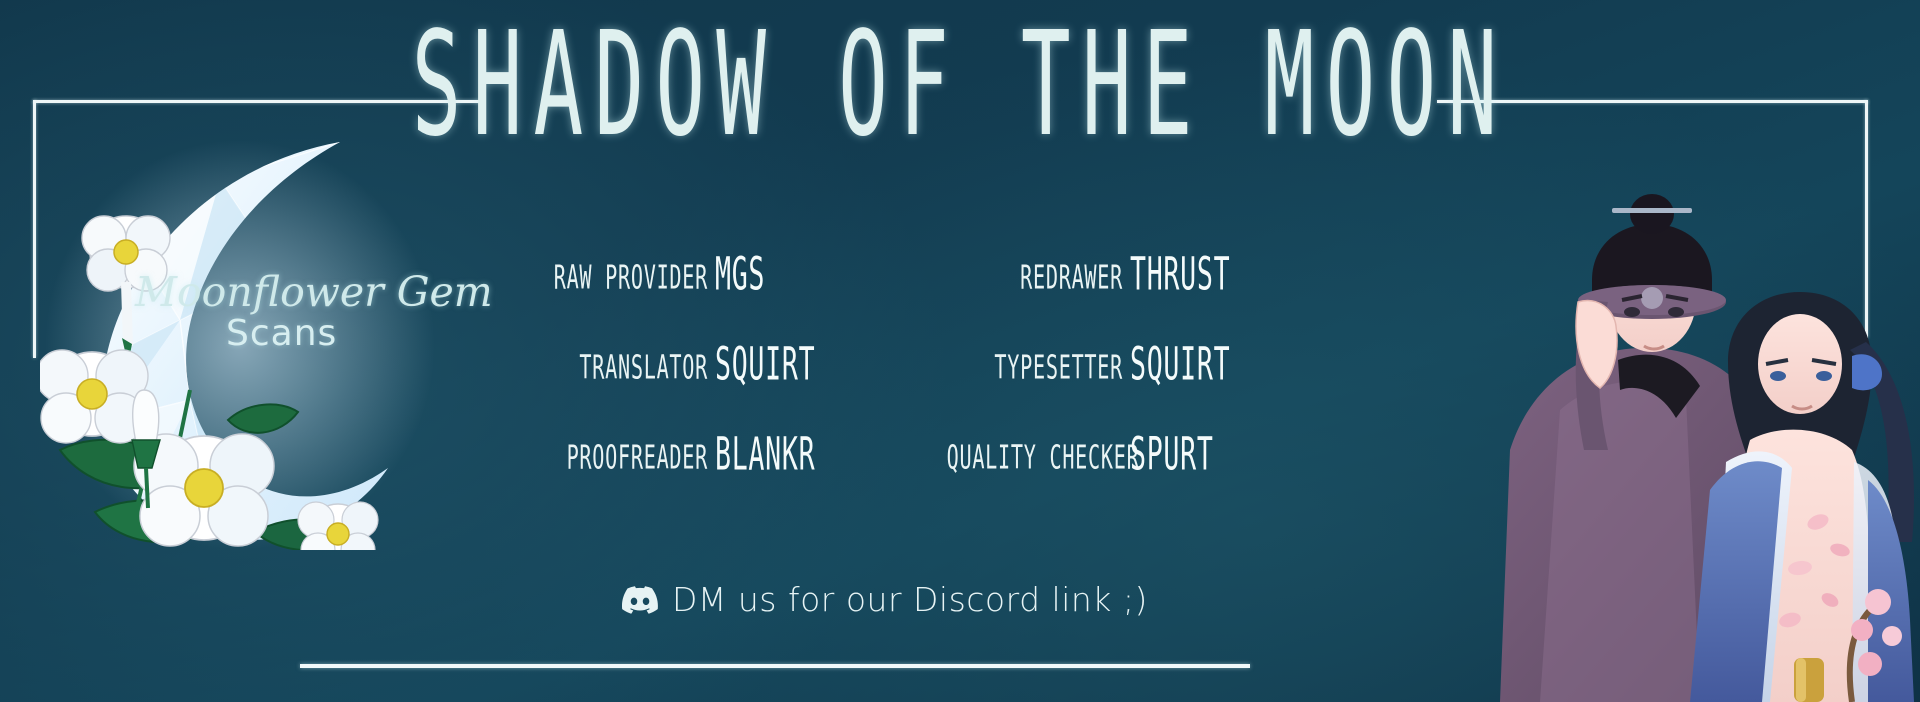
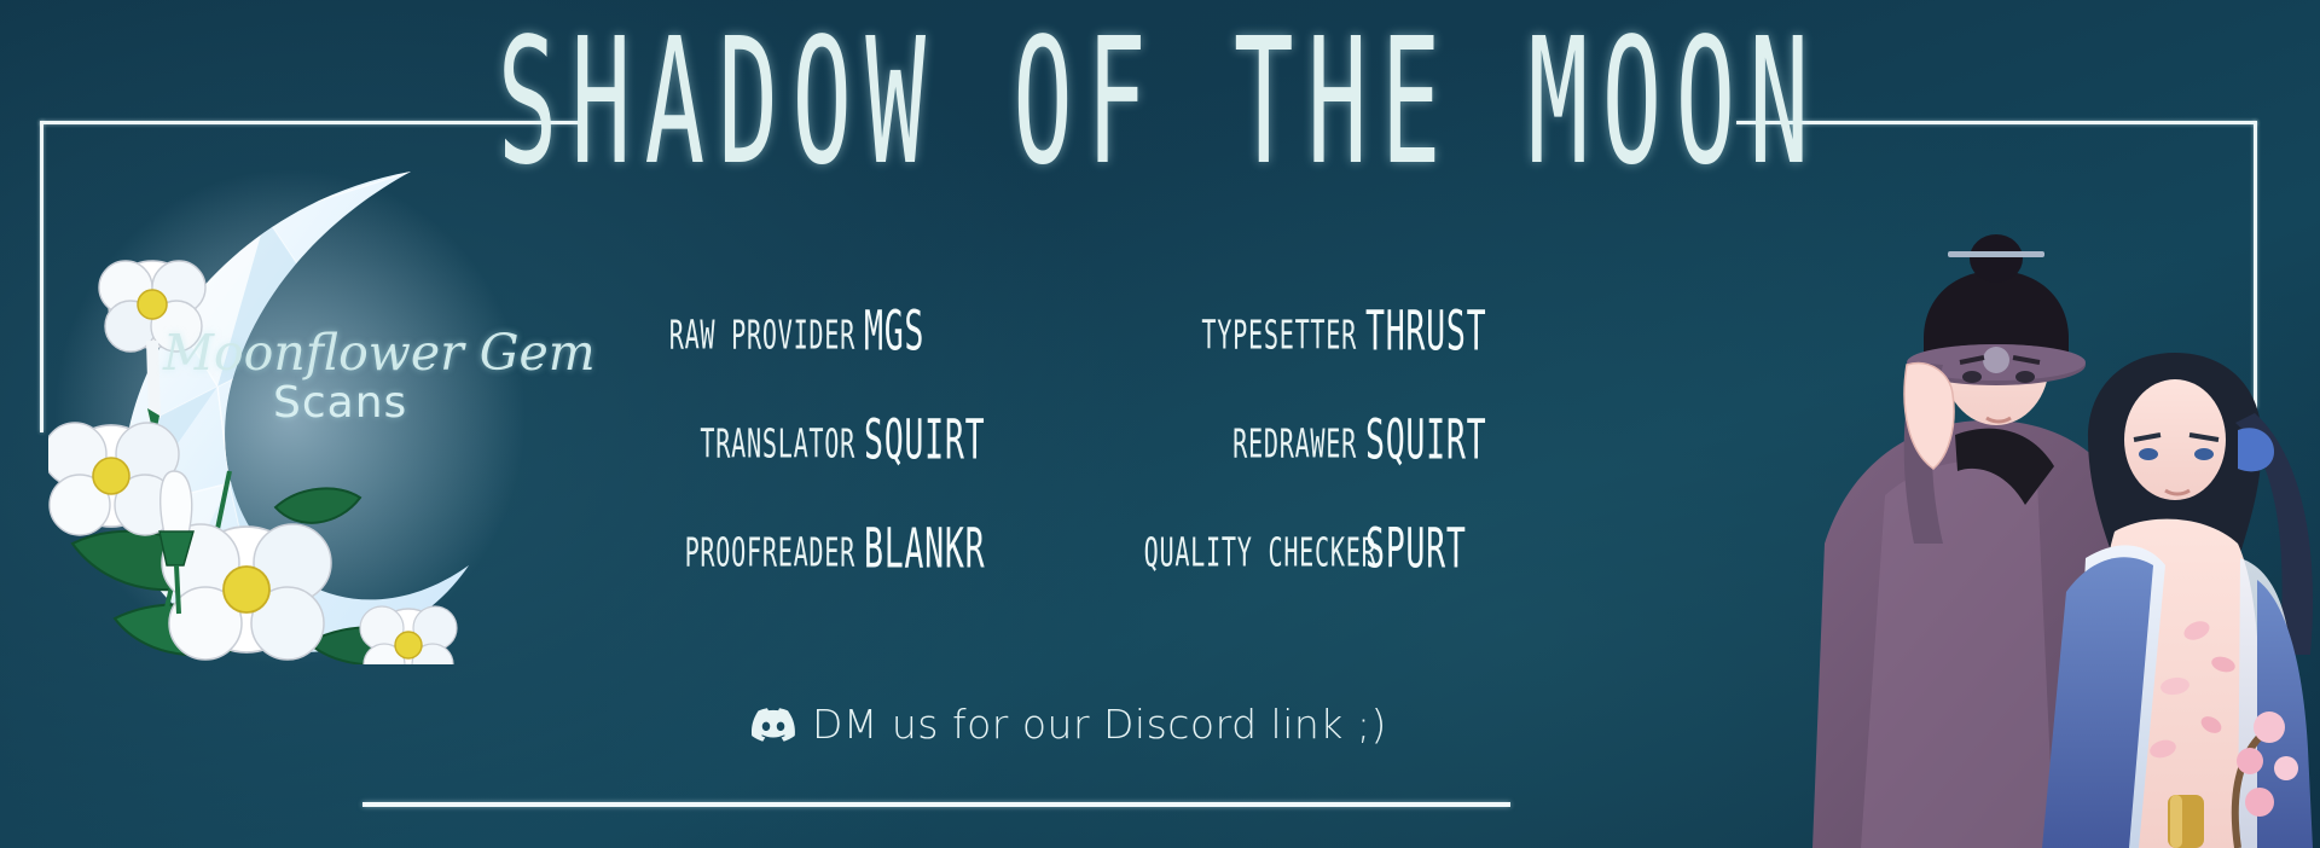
  SHADOW OF THE MOON
  Moonflower Gem
  Scans
  RAW PROVIDER
  MGS
- REDRAWER
+ TYPESETTER
  THRUST
  TRANSLATOR
  SQUIRT
- TYPESETTER
+ REDRAWER
  SQUIRT
  PROOFREADER
  BLANKR
  QUALITY CHECKE
  SPURT
  DM us for our Discord link ;)
